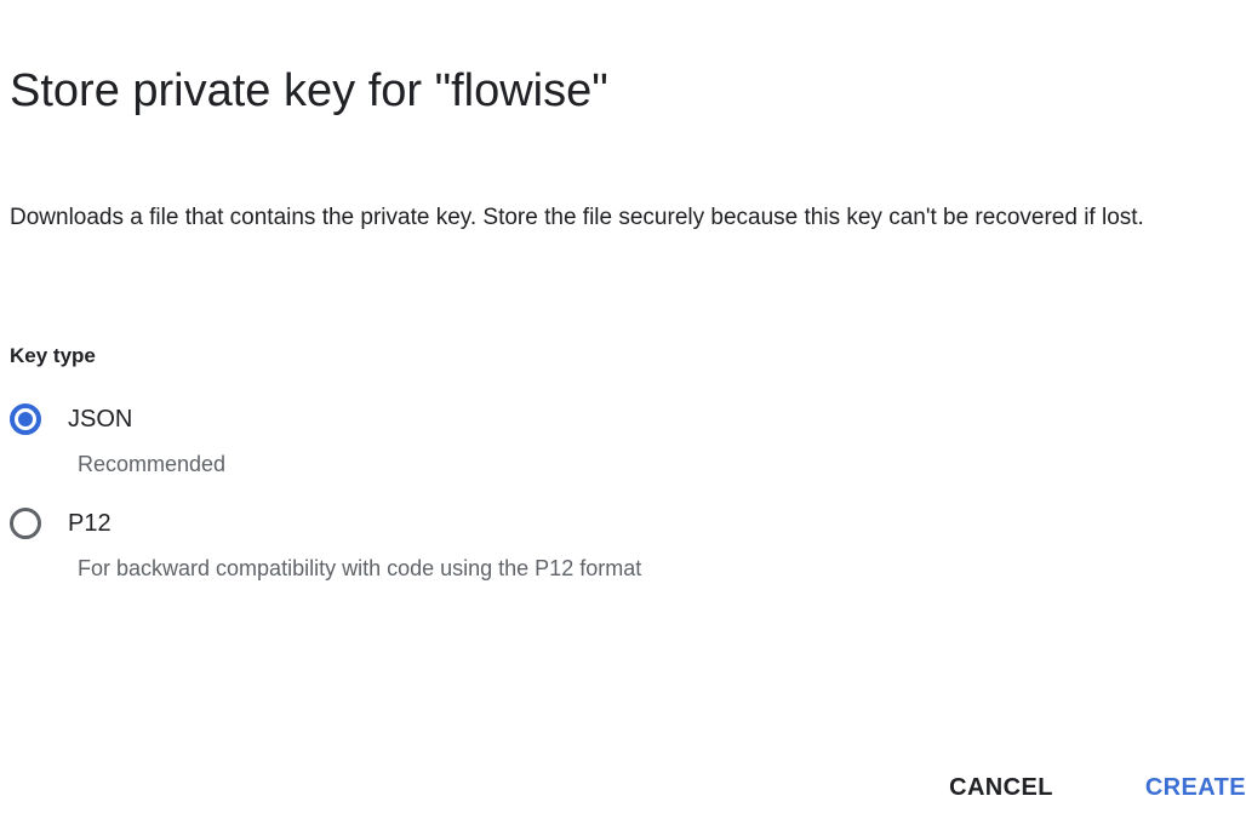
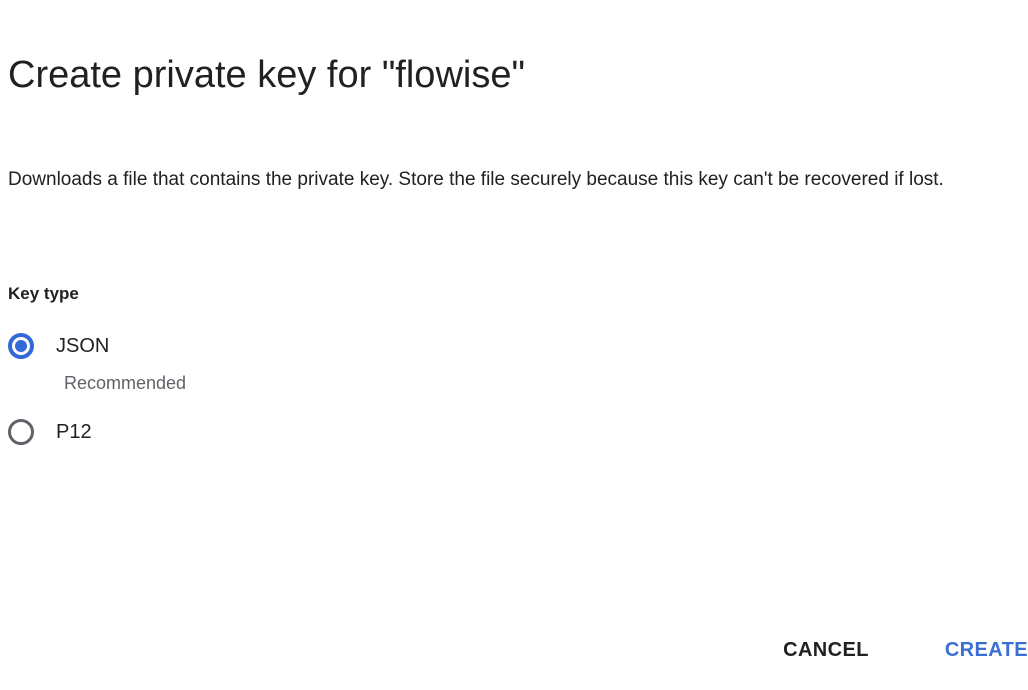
- Store private key for "flowise"
+ Create private key for "flowise"
  Downloads a file that contains the private key. Store the file securely because this key can't be recovered if lost.
  Key type
  JSON
  Recommended
  P12
- For backward compatibility with code using the P12 format
  CANCEL
  CREATE
